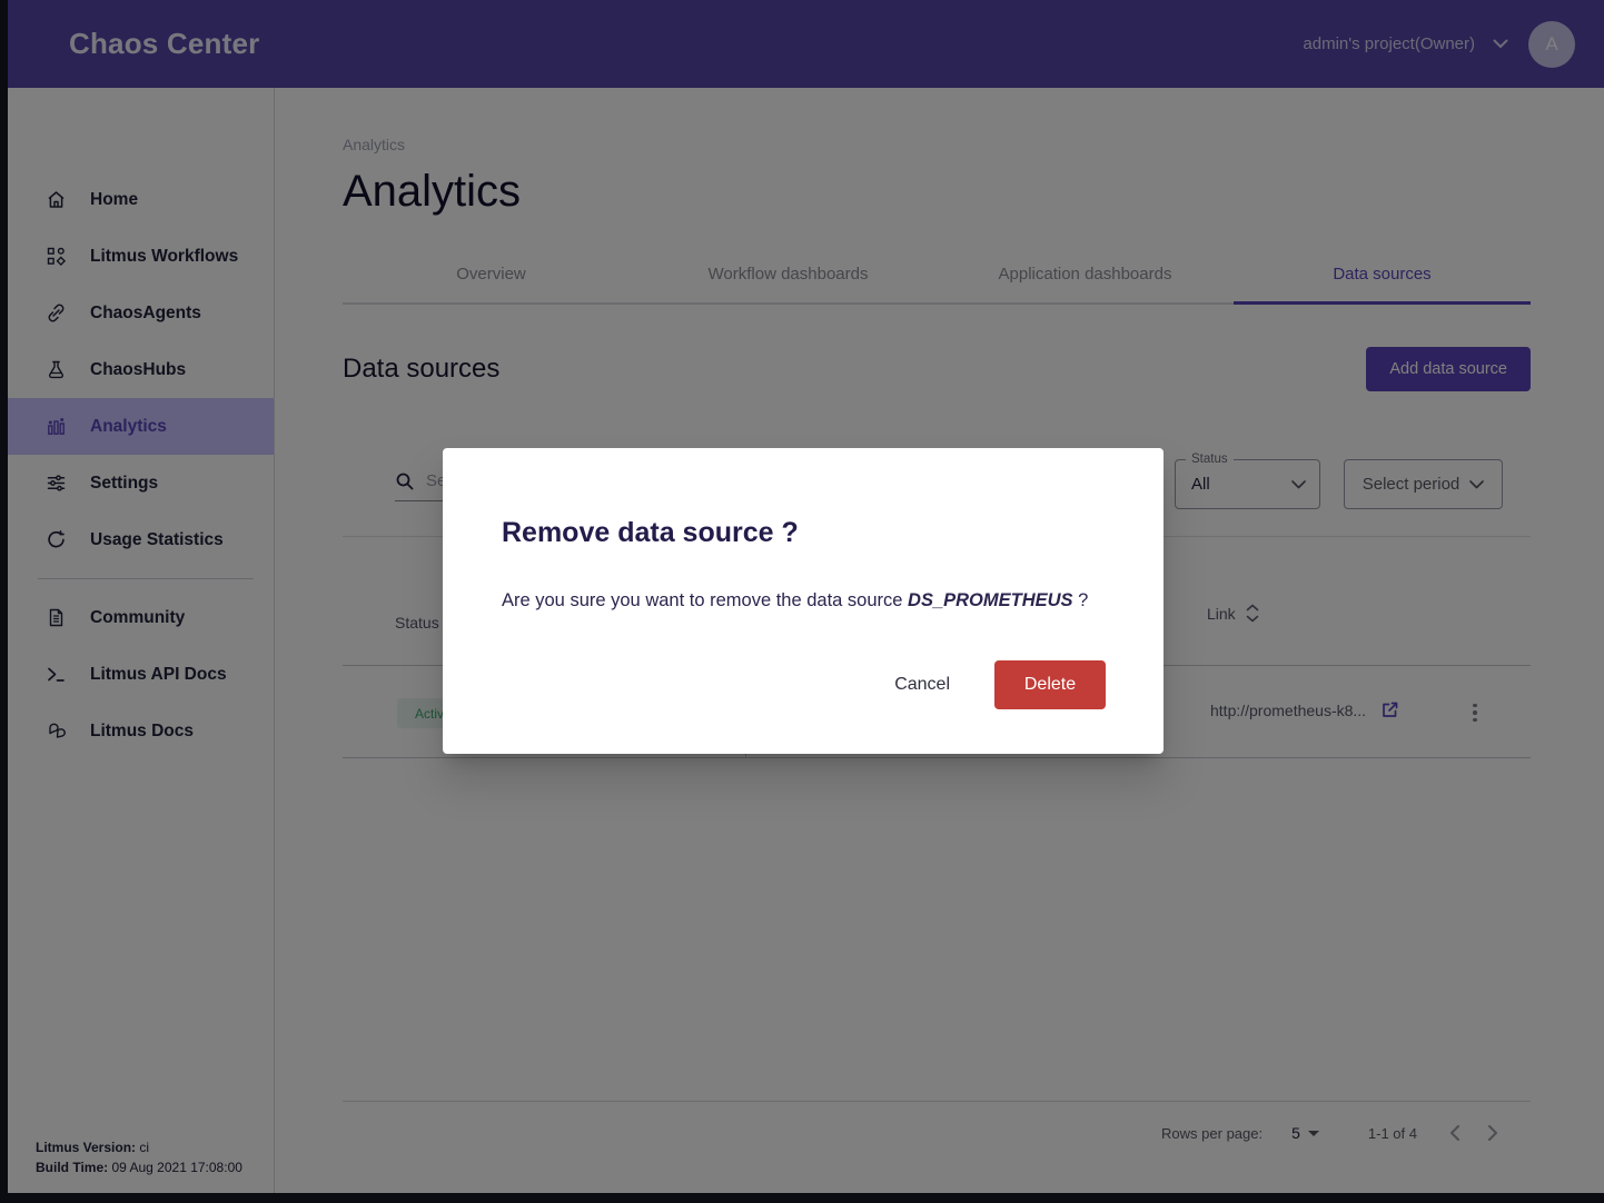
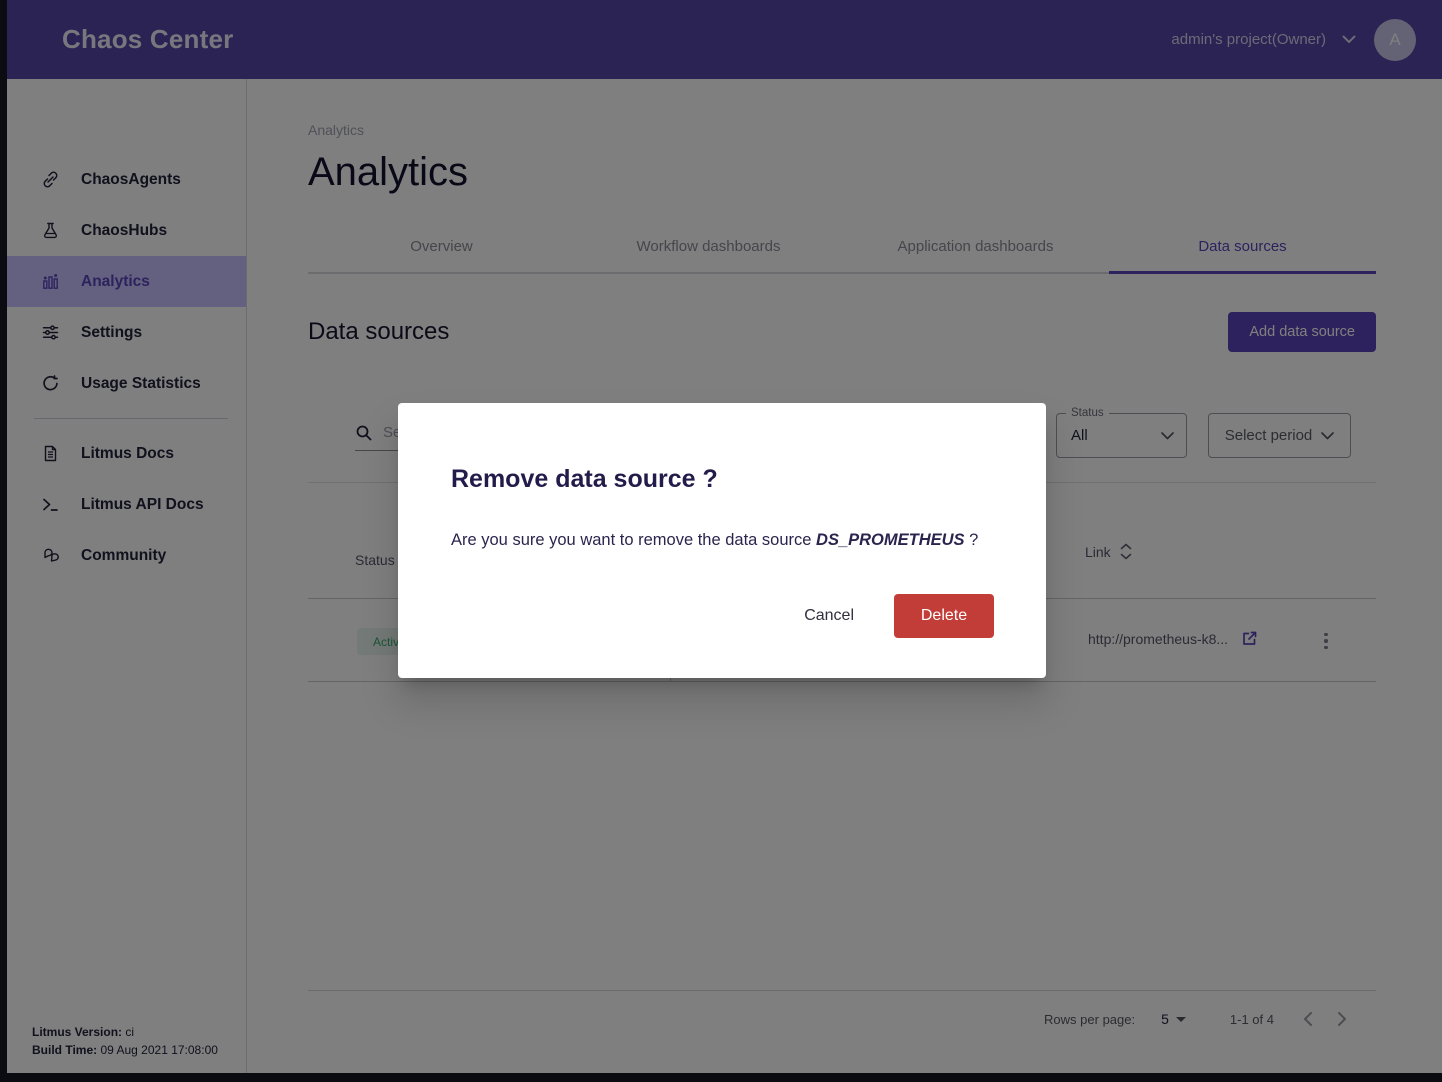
  Chaos Center
  admin's project(Owner)
  A
- Home
- Litmus Workflows
  ChaosAgents
  ChaosHubs
  Analytics
  Settings
  Usage Statistics
- Community
+ Litmus Docs
  Litmus API Docs
- Litmus Docs
+ Community
  Litmus Version: ci
  Build Time: 09 Aug 2021 17:08:00
  Analytics
  Analytics
  Overview
  Workflow dashboards
  Application dashboards
  Data sources
  Data sources
  Add data source
  Status
  All
  Select period
  Status
  Link
  Activ
  http://prometheus-k8...
  Rows per page:
  5
  1-1 of 4
  Remove data source ?
  Are you sure you want to remove the data source DS_PROMETHEUS ?
  Cancel
  Delete
